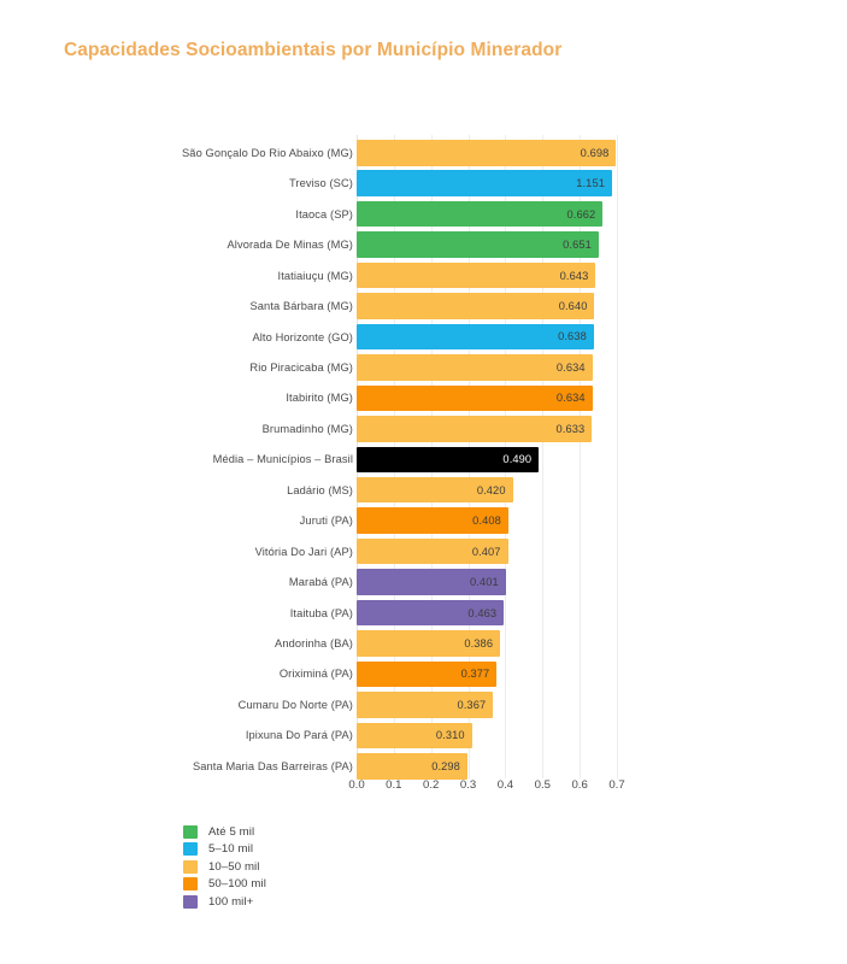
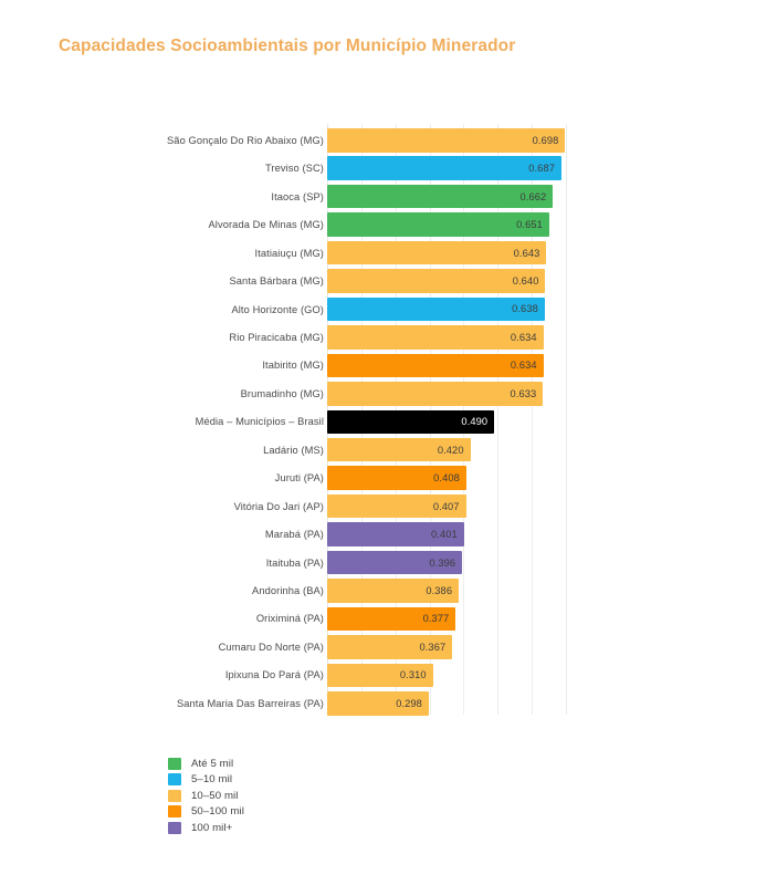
  Capacidades Socioambientais por Município Minerador
  São Gonçalo Do Rio Abaixo (MG)
  0.698
  Treviso (SC)
- 1.151
+ 0.687
  Itaoca (SP)
  0.662
  Alvorada De Minas (MG)
  0.651
  Itatiaiuçu (MG)
  0.643
  Santa Bárbara (MG)
  0.640
  Alto Horizonte (GO)
  0.638
  Rio Piracicaba (MG)
  0.634
  Itabirito (MG)
  0.634
  Brumadinho (MG)
  0.633
  Média – Municípios – Brasil
  0.490
  Ladário (MS)
  0.420
  Juruti (PA)
  0.408
  Vitória Do Jari (AP)
  0.407
  Marabá (PA)
  0.401
  Itaituba (PA)
- 0.463
+ 0.396
  Andorinha (BA)
  0.386
  Oriximiná (PA)
  0.377
  Cumaru Do Norte (PA)
  0.367
  Ipixuna Do Pará (PA)
  0.310
  Santa Maria Das Barreiras (PA)
  0.298
- 0.0
- 0.1
- 0.2
- 0.3
- 0.4
- 0.5
- 0.6
- 0.7
  Até 5 mil
  5–10 mil
  10–50 mil
  50–100 mil
  100 mil+
